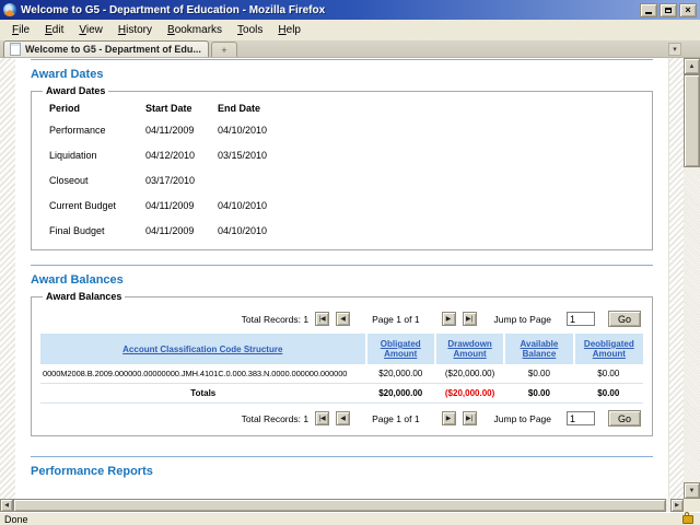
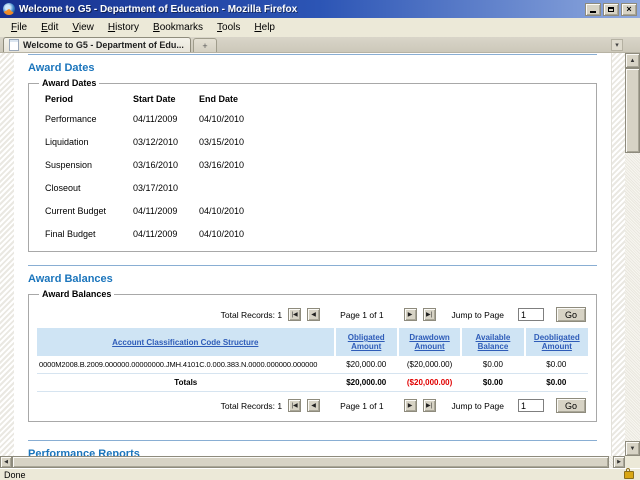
  Welcome to G5 - Department of Education - Mozilla Firefox
  ×
  File
  Edit
  View
  History
  Bookmarks
  Tools
  Help
  Welcome to G5 - Department of Edu...
  +
  Award Dates
  Award Dates
  Period	Start Date	End Date
  Performance	04/11/2009	04/10/2010
- Liquidation	04/12/2010	03/15/2010
+ Liquidation	03/12/2010	03/15/2010
+ Suspension	03/16/2010	03/16/2010
  Closeout	03/17/2010
  Current Budget	04/11/2009	04/10/2010
  Final Budget	04/11/2009	04/10/2010
  Award Balances
  Award Balances
  Total Records: 1
  Page 1 of 1
  Jump to Page
  1
  Go
  Account Classification Code Structure	Obligated Amount	Drawdown Amount	Available Balance	Deobligated Amount
  0000M2008.B.2009.000000.00000000.JMH.4101C.0.000.383.N.0000.000000.000000	$20,000.00	($20,000.00)	$0.00	$0.00
  Totals	$20,000.00	($20,000.00)	$0.00	$0.00
  Total Records: 1
  Page 1 of 1
  Jump to Page
  1
  Go
  Performance Reports
  Done
